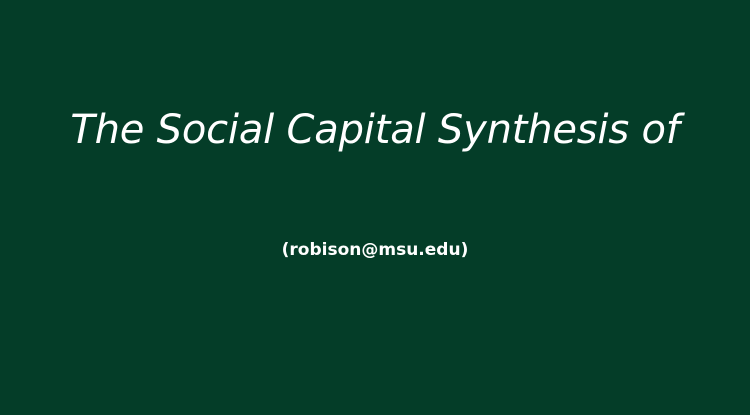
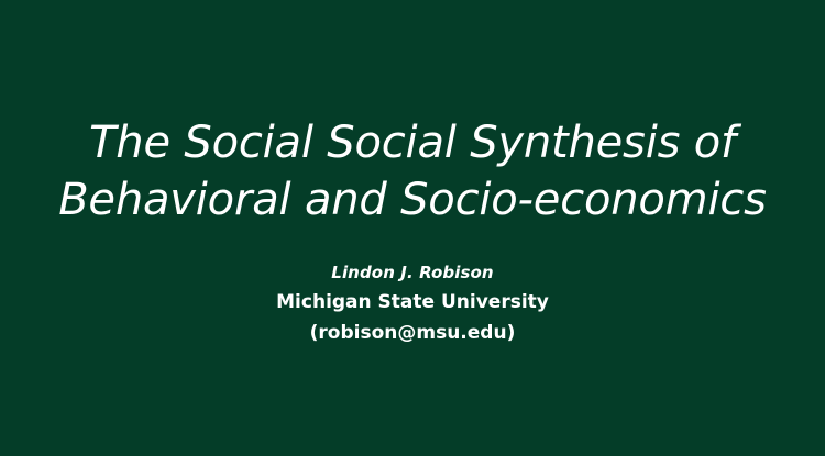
- The Social Capital Synthesis of
+ The Social Social Synthesis of
+ Behavioral and Socio-economics
+ Lindon J. Robison
+ Michigan State University
  (robison@msu.edu)
